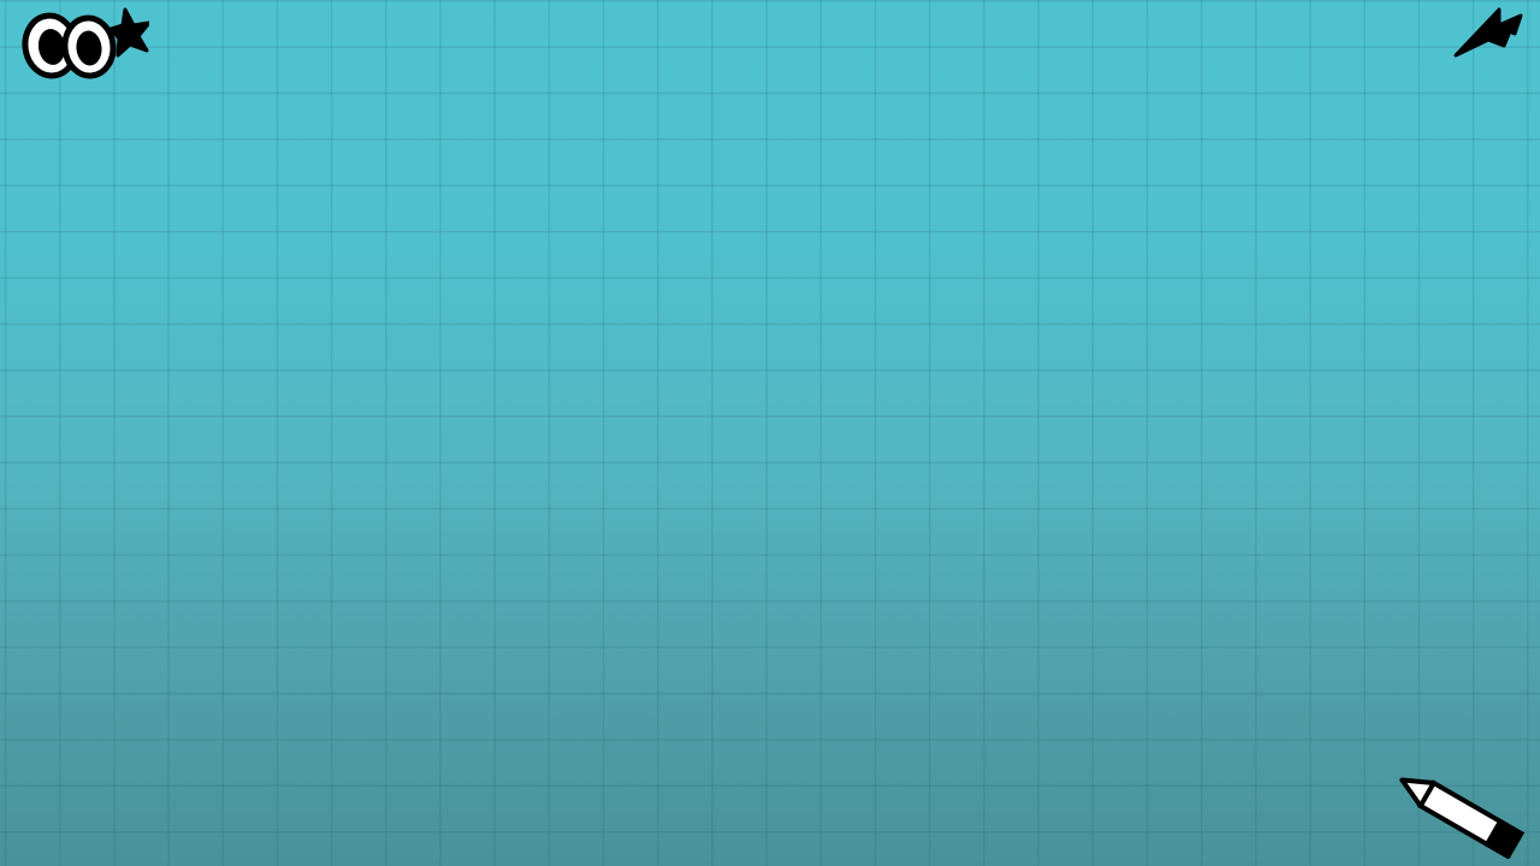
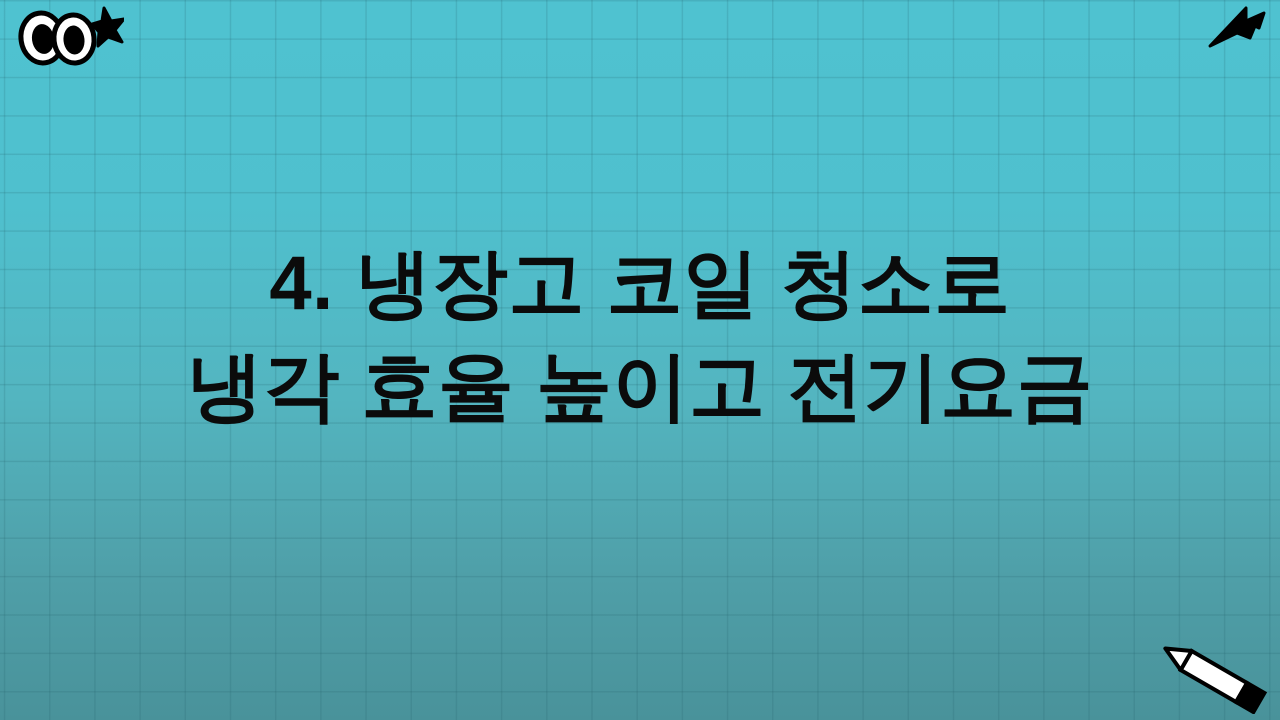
+ 4. 냉장고 코일 청소로
+ 냉각 효율 높이고 전기요금
